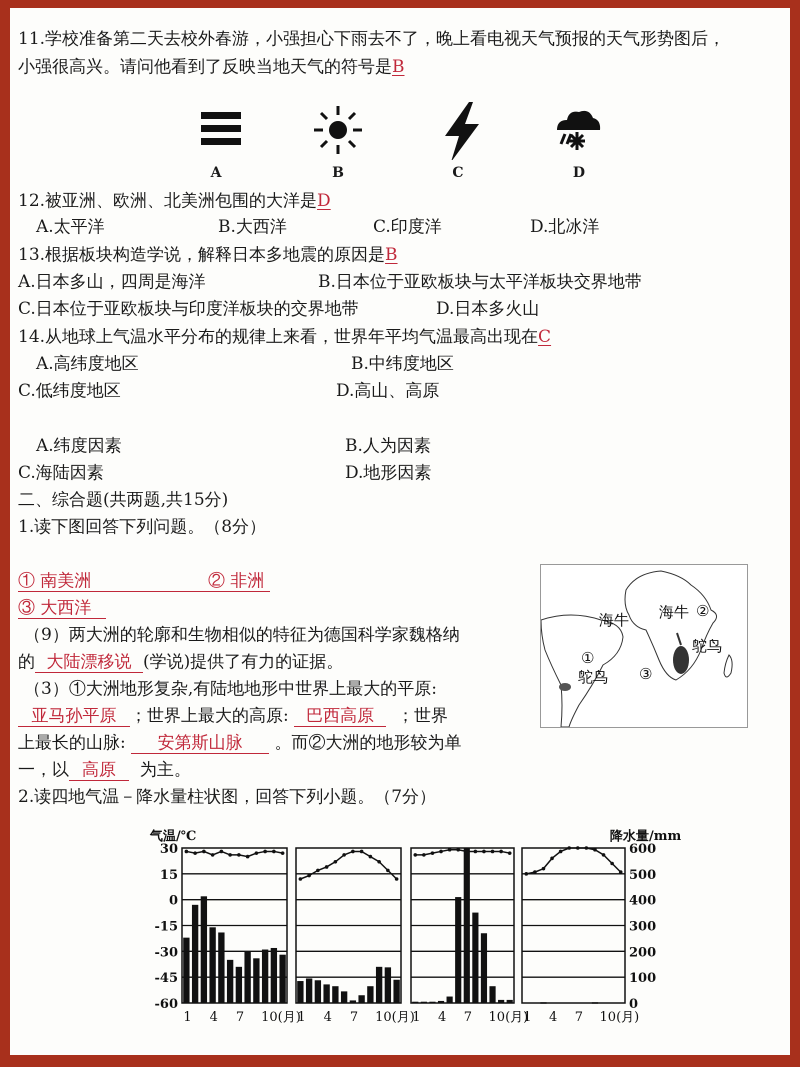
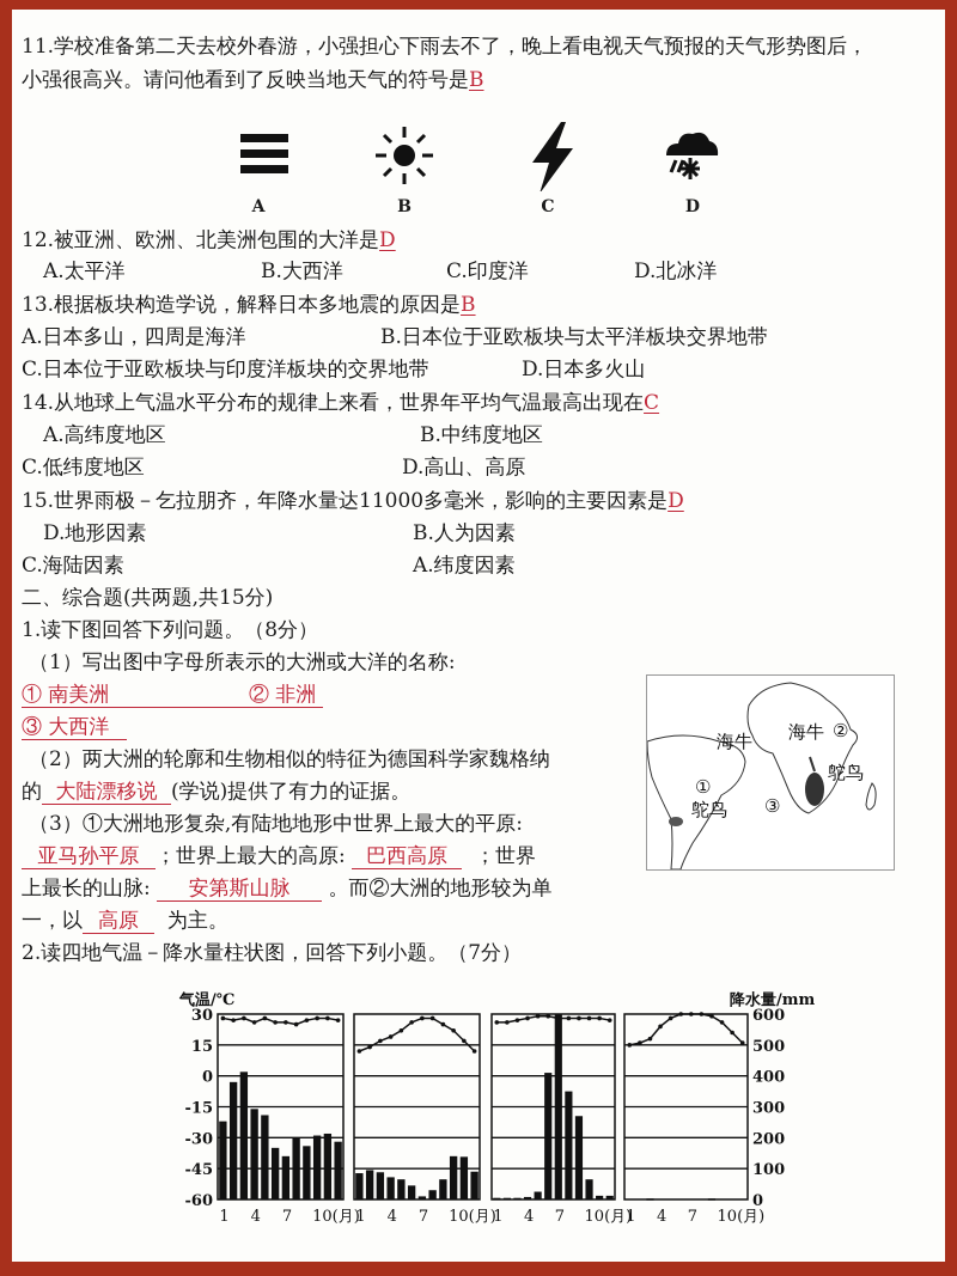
  11.学校准备第二天去校外春游，小强担心下雨去不了，晚上看电视天气预报的天气形势图后，
  小强很高兴。请问他看到了反映当地天气的符号是B
  A
  B
  C
  D
  12.被亚洲、欧洲、北美洲包围的大洋是D
  A.太平洋
  B.大西洋
  C.印度洋
  D.北冰洋
  13.根据板块构造学说，解释日本多地震的原因是B
  A.日本多山，四周是海洋
  B.日本位于亚欧板块与太平洋板块交界地带
  C.日本位于亚欧板块与印度洋板块的交界地带
  D.日本多火山
  14.从地球上气温水平分布的规律上来看，世界年平均气温最高出现在C
  A.高纬度地区
  B.中纬度地区
  C.低纬度地区
  D.高山、高原
+ 15.世界雨极－乞拉朋齐，年降水量达11000多毫米，影响的主要因素是D
- A.纬度因素
+ D.地形因素
  B.人为因素
  C.海陆因素
- D.地形因素
+ A.纬度因素
  二、综合题(共两题,共15分)
  1.读下图回答下列问题。（8分）
+ （1）写出图中字母所表示的大洲或大洋的名称:
  ① 南美洲 ② 非洲
  ③ 大西洋
- （9）两大洲的轮廓和生物相似的特征为德国科学家魏格纳
+ （2）两大洲的轮廓和生物相似的特征为德国科学家魏格纳
  的 大陆漂移说 (学说)提供了有力的证据。
  （3）①大洲地形复杂,有陆地地形中世界上最大的平原:
  亚马孙平原 ；世界上最大的高原: 巴西高原 ；世界
  上最长的山脉: 安第斯山脉 。而②大洲的地形较为单
  一，以 高原 为主。
  2.读四地气温－降水量柱状图，回答下列小题。（7分）
  海牛
  海牛
  ②
  ①
  鸵鸟
  鸵鸟
  ③
  气温/℃
  降水量/mm
  30
  15
  0
  -15
  -30
  -45
  -60
  600
  500
  400
  300
  200
  100
  0
  1
  4
  7
  10(月)
  1
  4
  7
  10(月)
  1
  4
  7
  10(月)
  1
  4
  7
  10(月)
